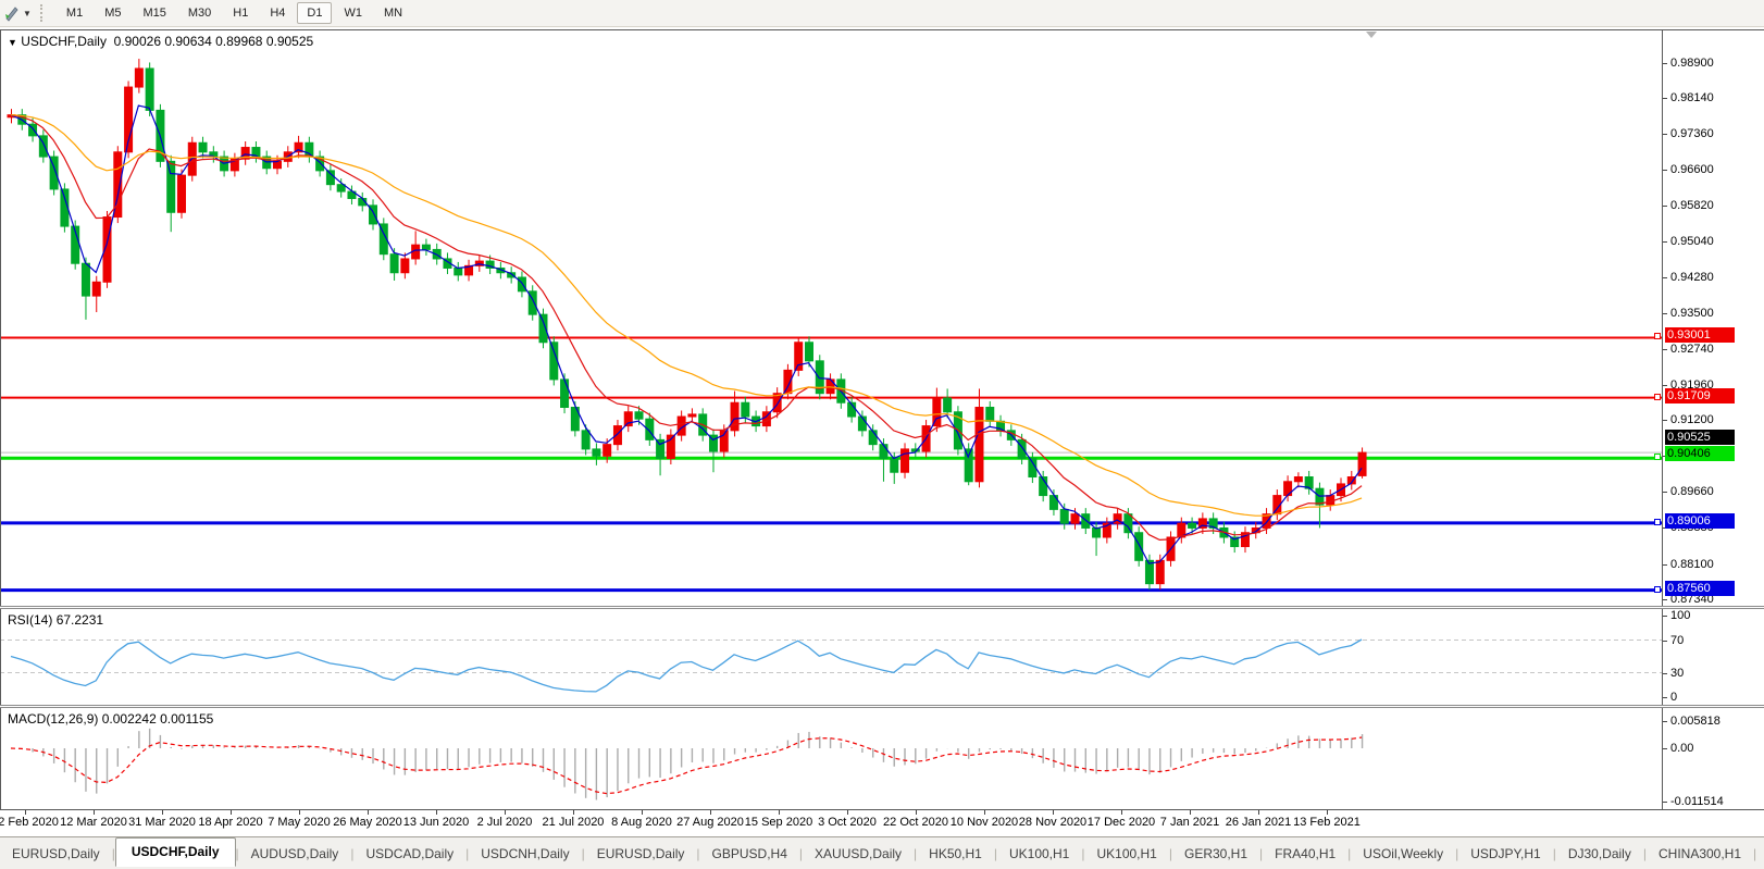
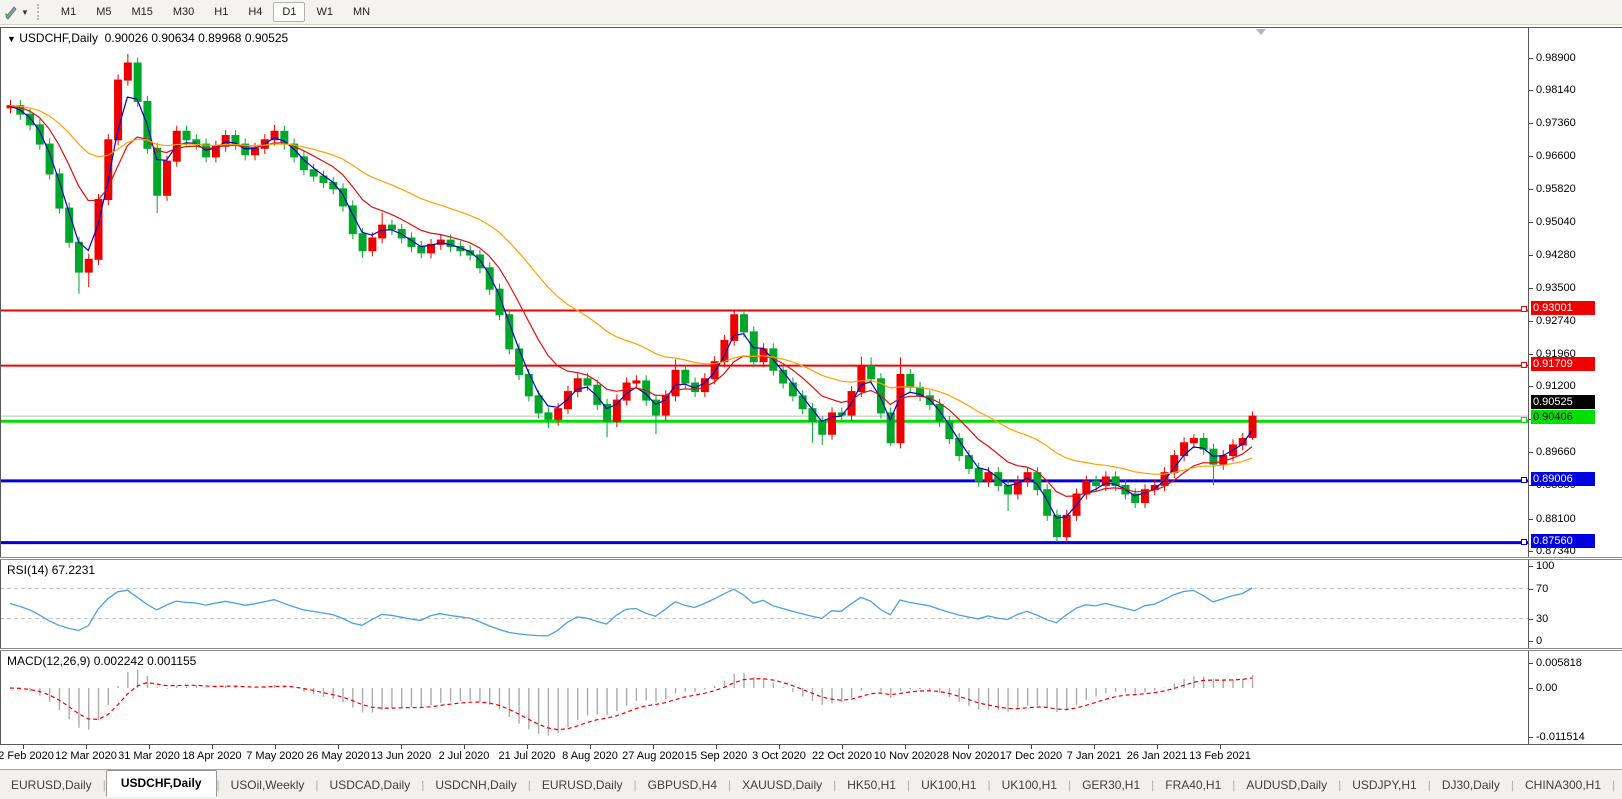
  ▼
  M1
  M5
  M15
  M30
  H1
  H4
  D1
  W1
  MN
  ▼ USDCHF,Daily 0.90026 0.90634 0.89968 0.90525
  RSI(14) 67.2231
  MACD(12,26,9) 0.002242 0.001155
  0.98900
  0.98140
  0.97360
  0.96600
  0.95820
  0.95040
  0.94280
  0.93500
  0.92740
  0.91960
  0.91200
  0.89660
  0.88100
  0.87340
  0.93001
  0.91709
  0.90525
  0.90406
  0.89006
  0.87560
  100
  70
  30
  0
  0.005818
  0.00
  -0.011514
  2 Feb 2020
  12 Mar 2020
  31 Mar 2020
  18 Apr 2020
  7 May 2020
  26 May 2020
  13 Jun 2020
  2 Jul 2020
  21 Jul 2020
  8 Aug 2020
  27 Aug 2020
  15 Sep 2020
  3 Oct 2020
  22 Oct 2020
  10 Nov 2020
  28 Nov 2020
  17 Dec 2020
  7 Jan 2021
  26 Jan 2021
  13 Feb 2021
  EURUSD,Daily
  |
  USDCHF,Daily
  |
- AUDUSD,Daily
+ USOil,Weekly
  |
  USDCAD,Daily
  |
  USDCNH,Daily
  |
  EURUSD,Daily
  |
  GBPUSD,H4
  |
  XAUUSD,Daily
  |
  HK50,H1
  |
  UK100,H1
  |
  UK100,H1
  |
  GER30,H1
  |
  FRA40,H1
  |
- USOil,Weekly
+ AUDUSD,Daily
  |
  USDJPY,H1
  |
  DJ30,Daily
  |
  CHINA300,H1
  |
